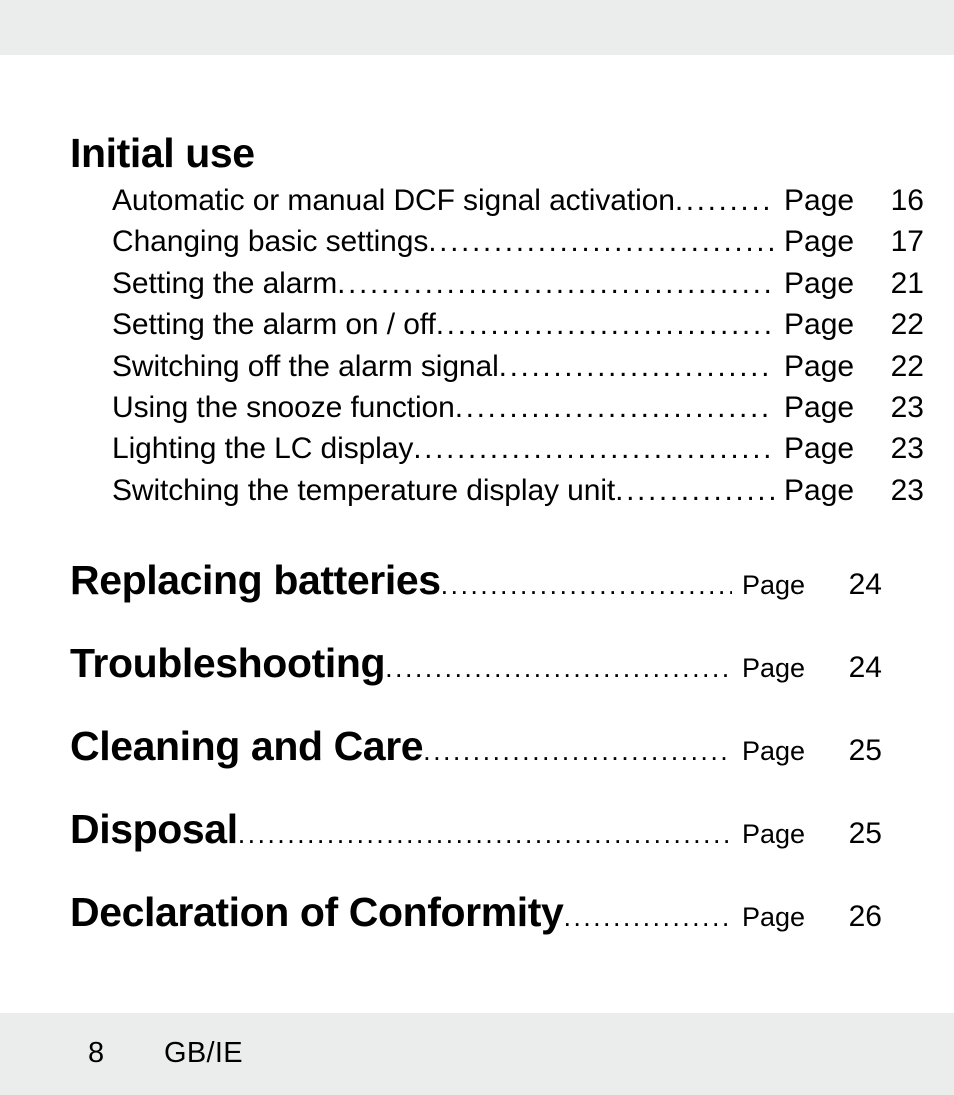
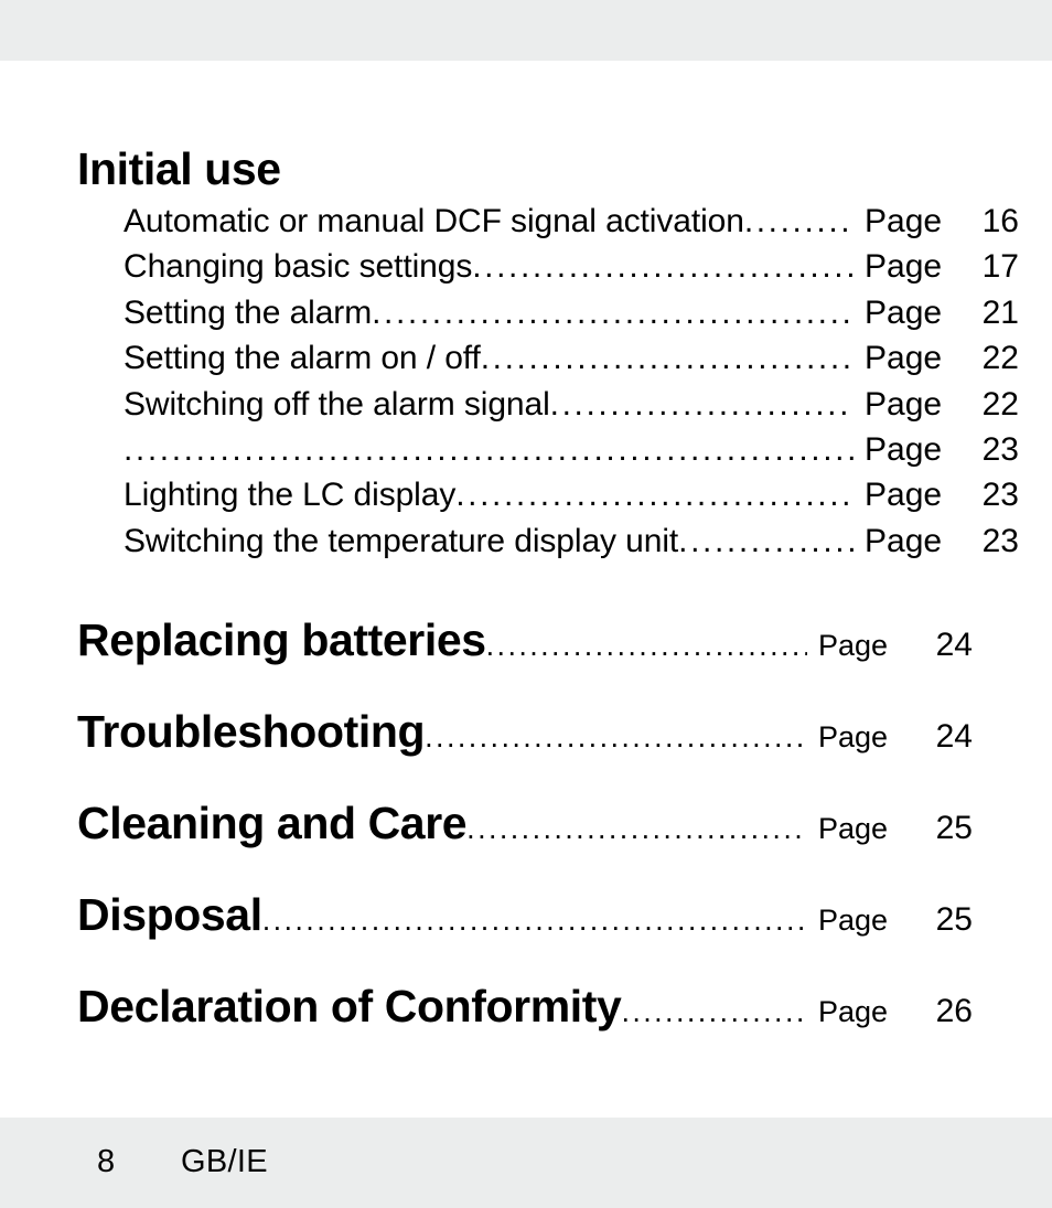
  Initial use
  Automatic or manual DCF signal activation
  Page
  16
  Changing basic settings
  Page
  17
  Setting the alarm
  Page
  21
  Setting the alarm on / off
  Page
  22
  Switching off the alarm signal
  Page
  22
- Using the snooze function
  Page
  23
  Lighting the LC display
  Page
  23
  Switching the temperature display unit
  Page
  23
  Replacing batteries
  Page
  24
  Troubleshooting
  Page
  24
  Cleaning and Care
  Page
  25
  Disposal
  Page
  25
  Declaration of Conformity
  Page
  26
  8
  GB/IE
